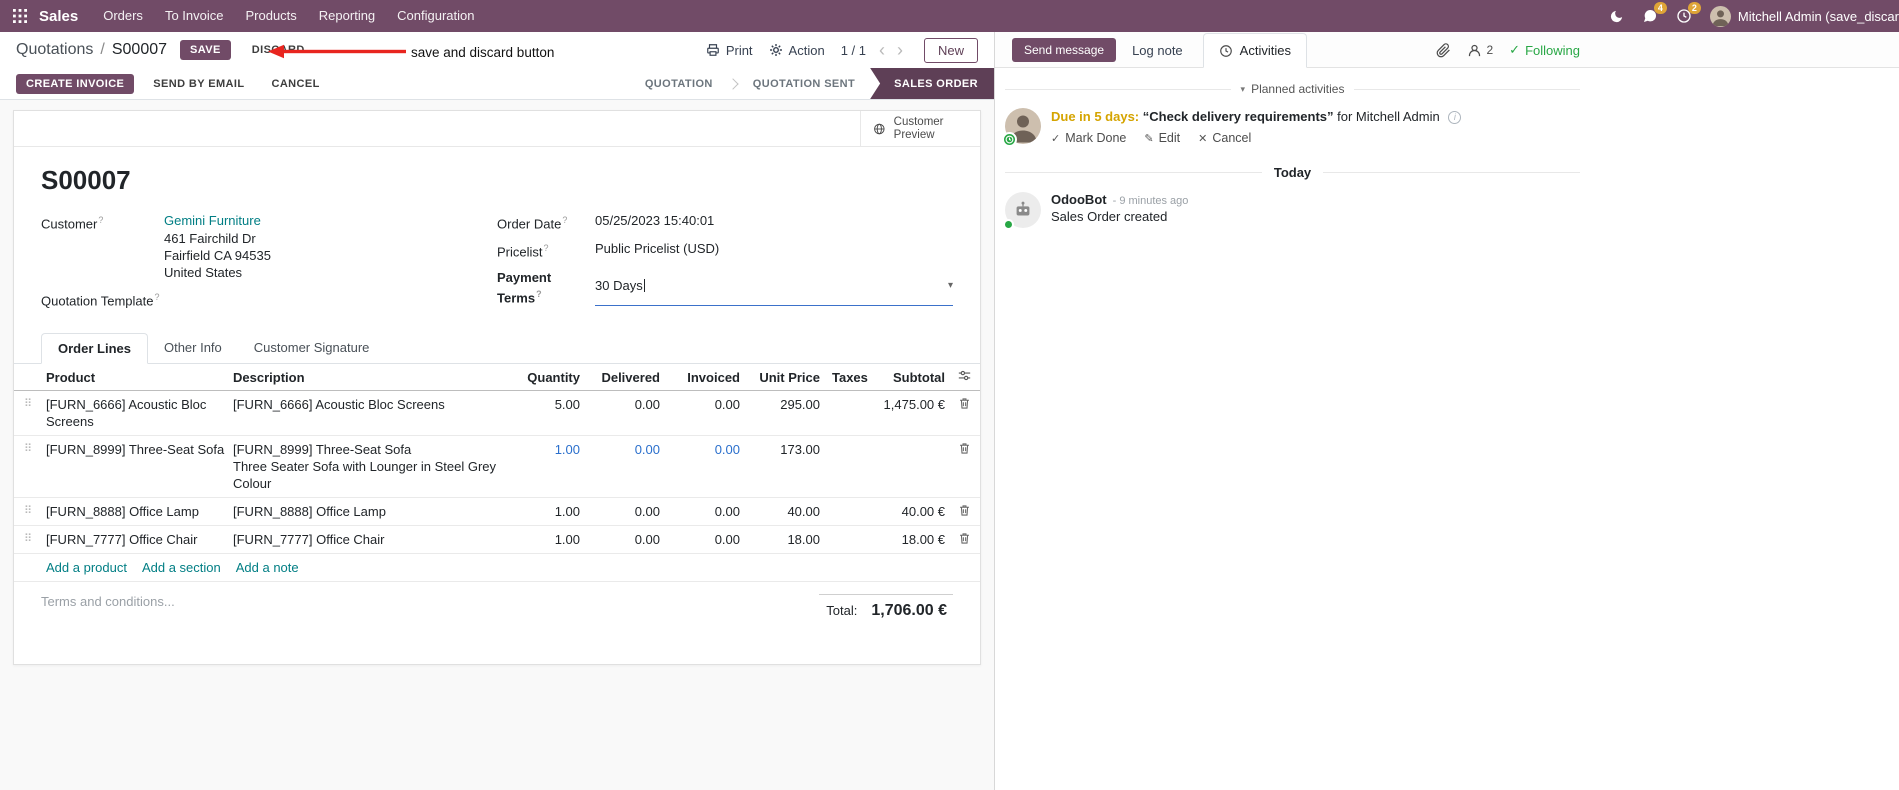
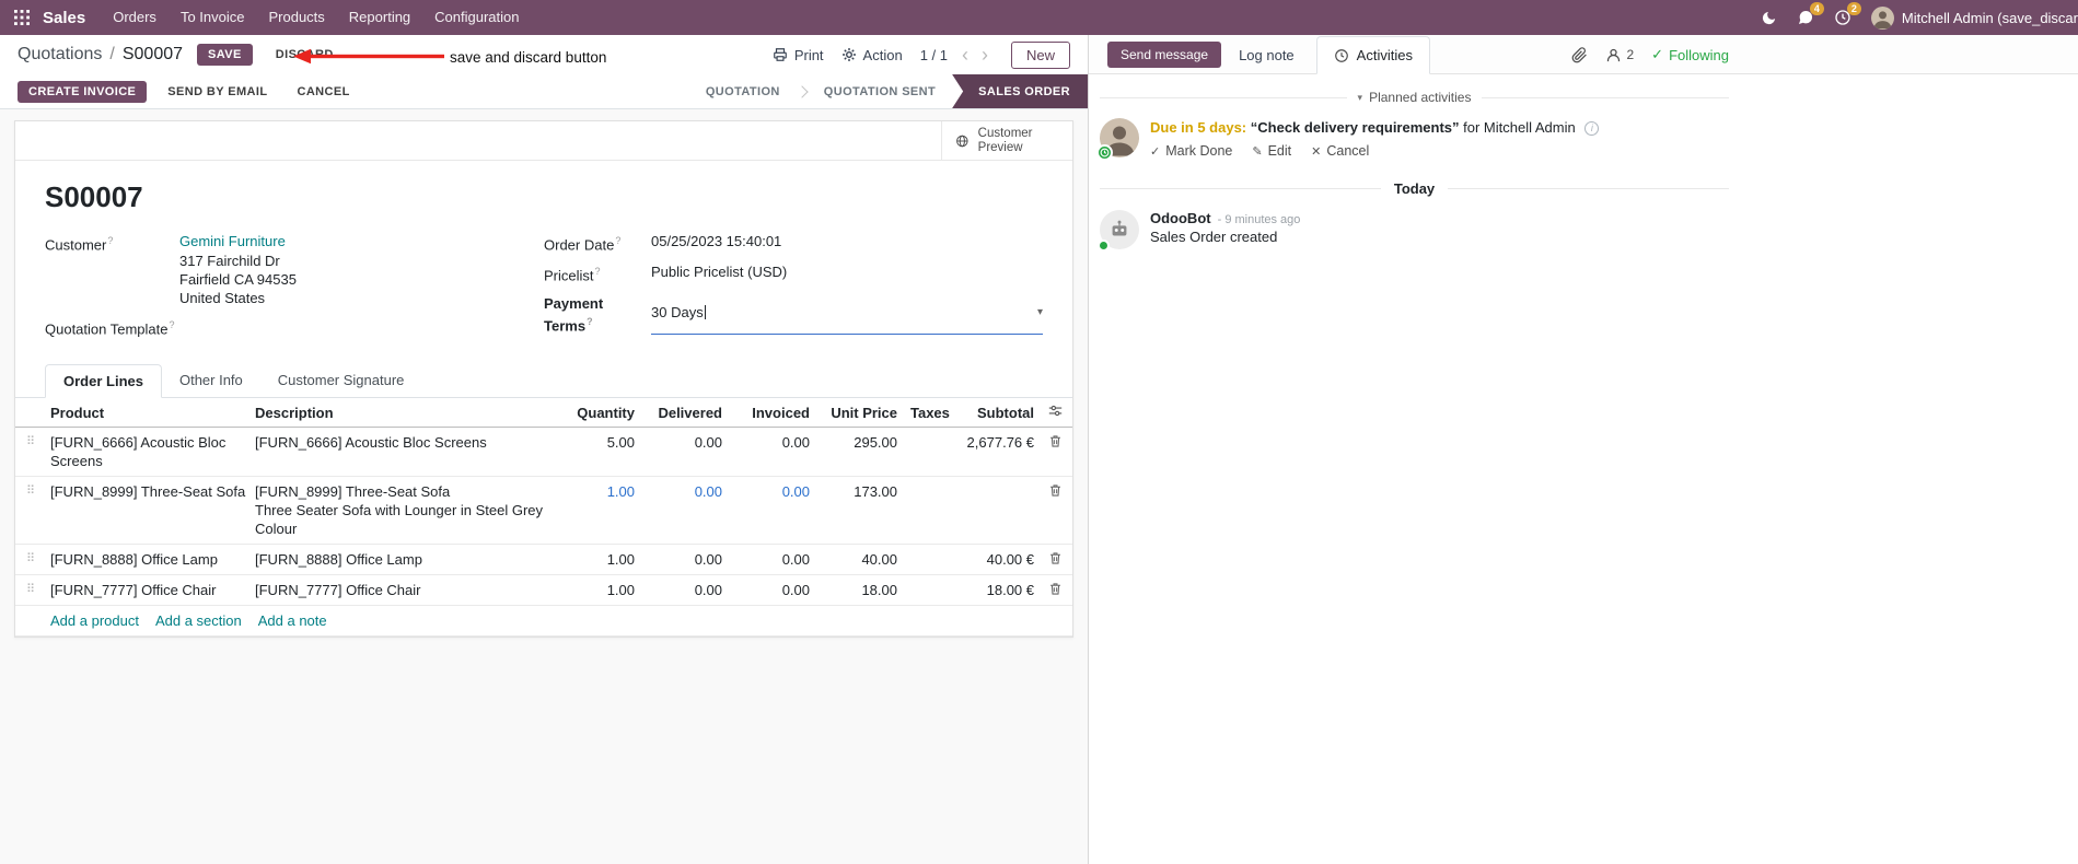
  Sales
  Orders
  To Invoice
  Products
  Reporting
  Configuration
  4
  2
  Mitchell Admin (save_discar
  Quotations
  /
  S00007
  SAVE
  Print
  Action
  1 / 1
  ‹
  ›
  New
  CREATE INVOICE
  SEND BY EMAIL
  CANCEL
  QUOTATION
  QUOTATION SENT
  SALES ORDER
  Customer Preview
  S00007
  Customer?
  Gemini Furniture
- 461 Fairchild Dr
+ 317 Fairchild Dr
  Fairfield CA 94535
  United States
  Quotation Template?
  Order Date?
  05/25/2023 15:40:01
  Pricelist?
  Public Pricelist (USD)
  Payment Terms?
  30 Days
  ▾
  Order Lines
  Other Info
  Customer Signature
  Product
  Description
  Quantity
  Delivered
  Invoiced
  Unit Price
  Taxes
  Subtotal
  ⠿
  [FURN_6666] Acoustic Bloc Screens
  [FURN_6666] Acoustic Bloc Screens
  5.00
  0.00
  0.00
  295.00
- 1,475.00 €
+ 2,677.76 €
  ⠿
  [FURN_8999] Three-Seat Sofa
  [FURN_8999] Three-Seat Sofa
  Three Seater Sofa with Lounger in Steel Grey Colour
  1.00
  0.00
  0.00
  173.00
  ⠿
  [FURN_8888] Office Lamp
  [FURN_8888] Office Lamp
  1.00
  0.00
  0.00
  40.00
  40.00 €
  ⠿
  [FURN_7777] Office Chair
  [FURN_7777] Office Chair
  1.00
  0.00
  0.00
  18.00
  18.00 €
  Add a product
  Add a section
  Add a note
- Terms and conditions...
- Total:
- 1,706.00 €
  Send message
  Log note
  Activities
  2
  ✓
  Following
  ▾
  Planned activities
  Due in 5 days: “Check delivery requirements” for Mitchell Admin i
  ✓
  Mark Done
  ✎
  Edit
  ✕
  Cancel
  Today
  OdooBot
  - 9 minutes ago
  Sales Order created
  save and discard button
